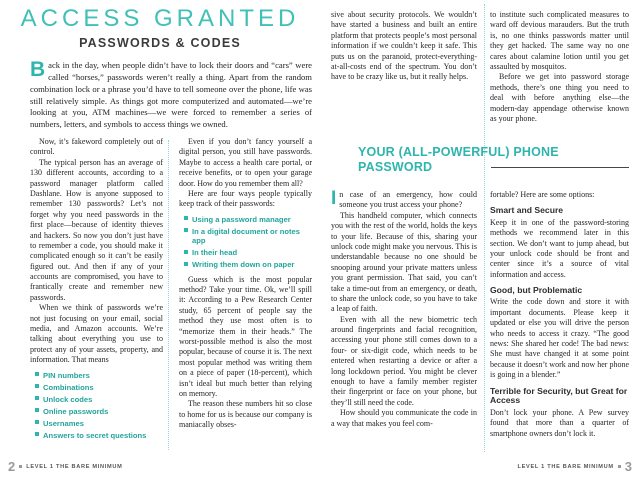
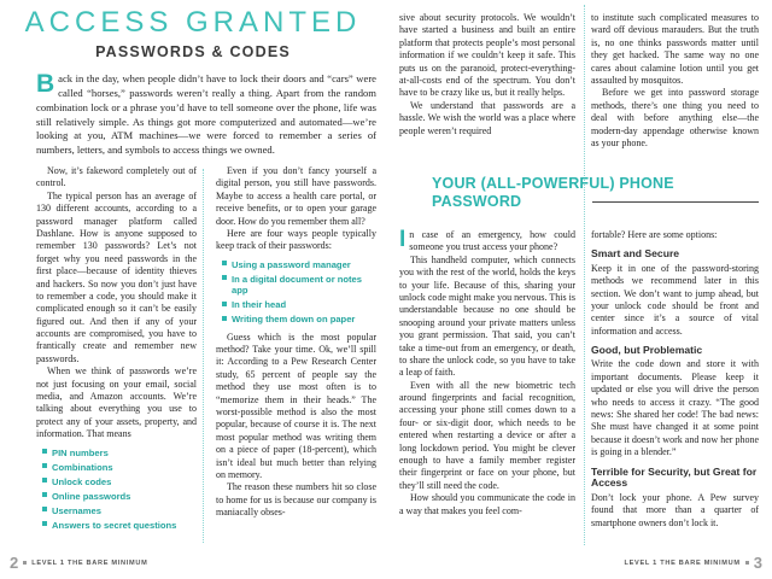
  ACCESS GRANTED
  PASSWORDS & CODES
  B
  ack in the day, when people didn’t have to lock their doors and “cars” were called “horses,” passwords weren’t really a thing. Apart from the random combination lock or a phrase you’d have to tell someone over the phone, life was still relatively simple. As things got more computerized and automated—we’re looking at you, ATM machines—we were forced to remember a series of numbers, letters, and symbols to access things we owned.
  Now, it’s fakeword completely out of control.
  The typical person has an average of 130 different accounts, according to a password manager platform called Dashlane. How is anyone supposed to remember 130 passwords? Let’s not forget why you need passwords in the first place—because of identity thieves and hackers. So now you don’t just have to remember a code, you should make it complicated enough so it can’t be easily figured out. And then if any of your accounts are compromised, you have to frantically create and remember new passwords.
  When we think of passwords we’re not just focusing on your email, social media, and Amazon accounts. We’re talking about everything you use to protect any of your assets, property, and information. That means
  PIN numbers
  Combinations
  Unlock codes
  Online passwords
  Usernames
  Answers to secret questions
  Even if you don’t fancy yourself a digital person, you still have passwords. Maybe to access a health care portal, or receive benefits, or to open your garage door. How do you remember them all?
  Here are four ways people typically keep track of their passwords:
  Using a password manager
  In a digital document or notes app
  In their head
  Writing them down on paper
  Guess which is the most popular method? Take your time. Ok, we’ll spill it: According to a Pew Research Center study, 65 percent of people say the method they use most often is to “memorize them in their heads.” The worst-possible method is also the most popular, because of course it is. The next most popular method was writing them on a piece of paper (18-percent), which isn’t ideal but much better than relying on memory.
  The reason these numbers hit so close to home for us is because our company is maniacally obses-
  2
  sive about security protocols. We wouldn’t have started a business and built an entire platform that protects people’s most personal information if we couldn’t keep it safe. This puts us on the paranoid, protect-everything-at-all-costs end of the spectrum. You don’t have to be crazy like us, but it really helps.
+ We understand that passwords are a hassle. We wish the world was a place where people weren’t required
  to institute such complicated measures to ward off devious marauders. But the truth is, no one thinks passwords matter until they get hacked. The same way no one cares about calamine lotion until you get assaulted by mosquitos.
  Before we get into password storage methods, there’s one thing you need to deal with before anything else—the modern-day appendage otherwise known as your phone.
  YOUR (ALL-POWERFUL) PHONE
  PASSWORD
  I
  n case of an emergency, how could someone you trust access your phone?
  This handheld computer, which connects you with the rest of the world, holds the keys to your life. Because of this, sharing your unlock code might make you nervous. This is understandable because no one should be snooping around your private matters unless you grant permission. That said, you can’t take a time-out from an emergency, or death, to share the unlock code, so you have to take a leap of faith.
- Even with all the new biometric tech around fingerprints and facial recognition, accessing your phone still comes down to a four- or six-digit code, which needs to be entered when restarting a device or after a long lockdown period. You might be clever enough to have a family member register their fingerprint or face on your phone, but they’ll still need the code.
+ Even with all the new biometric tech around fingerprints and facial recognition, accessing your phone still comes down to a four- or six-digit door, which needs to be entered when restarting a device or after a long lockdown period. You might be clever enough to have a family member register their fingerprint or face on your phone, but they’ll still need the code.
  How should you communicate the code in a way that makes you feel com-
  fortable? Here are some options:
  Smart and Secure
  Keep it in one of the password-storing methods we recommend later in this section. We don’t want to jump ahead, but your unlock code should be front and center since it’s a source of vital information and access.
  Good, but Problematic
  Write the code down and store it with important documents. Please keep it updated or else you will drive the person who needs to access it crazy. “The good news: She shared her code! The bad news: She must have changed it at some point because it doesn’t work and now her phone is going in a blender.”
  Terrible for Security, but Great for Access
  Don’t lock your phone. A Pew survey found that more than a quarter of smartphone owners don’t lock it.
  3
